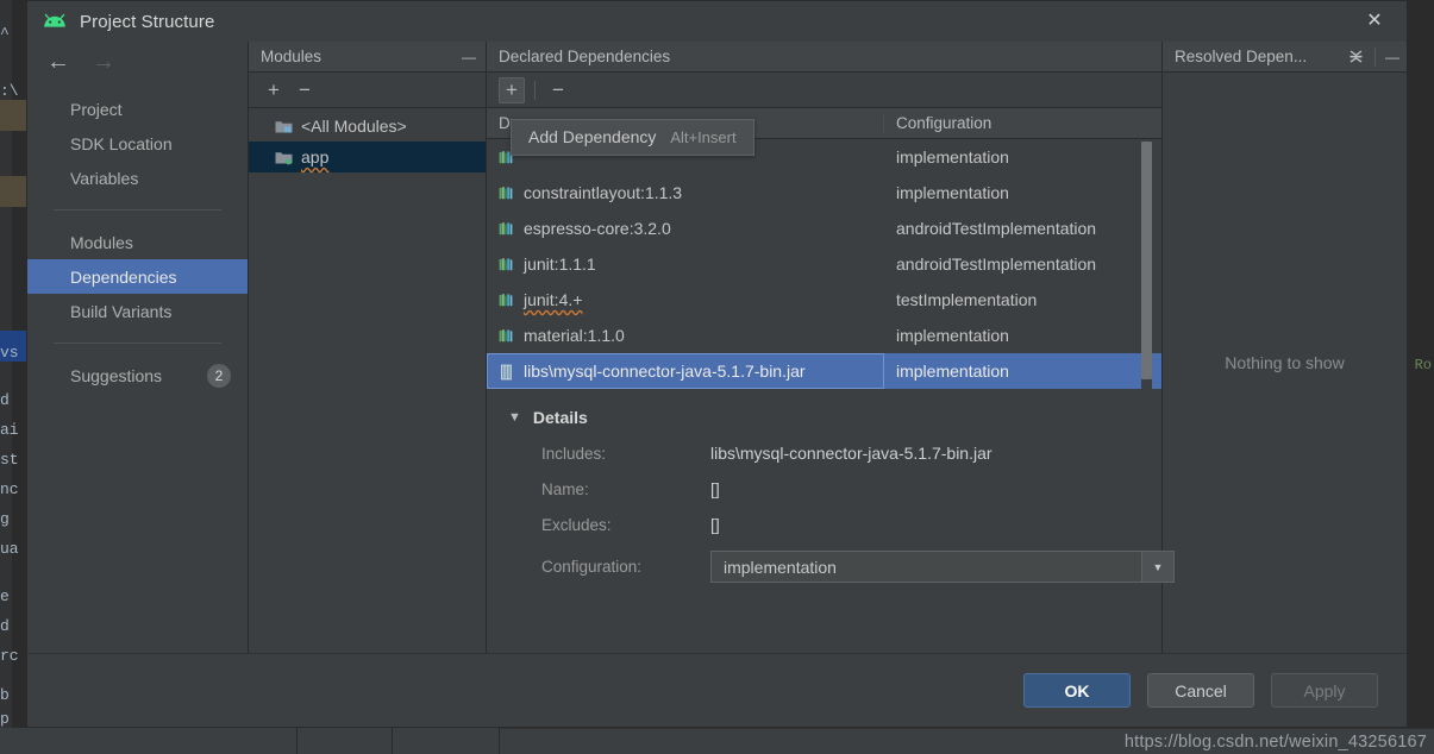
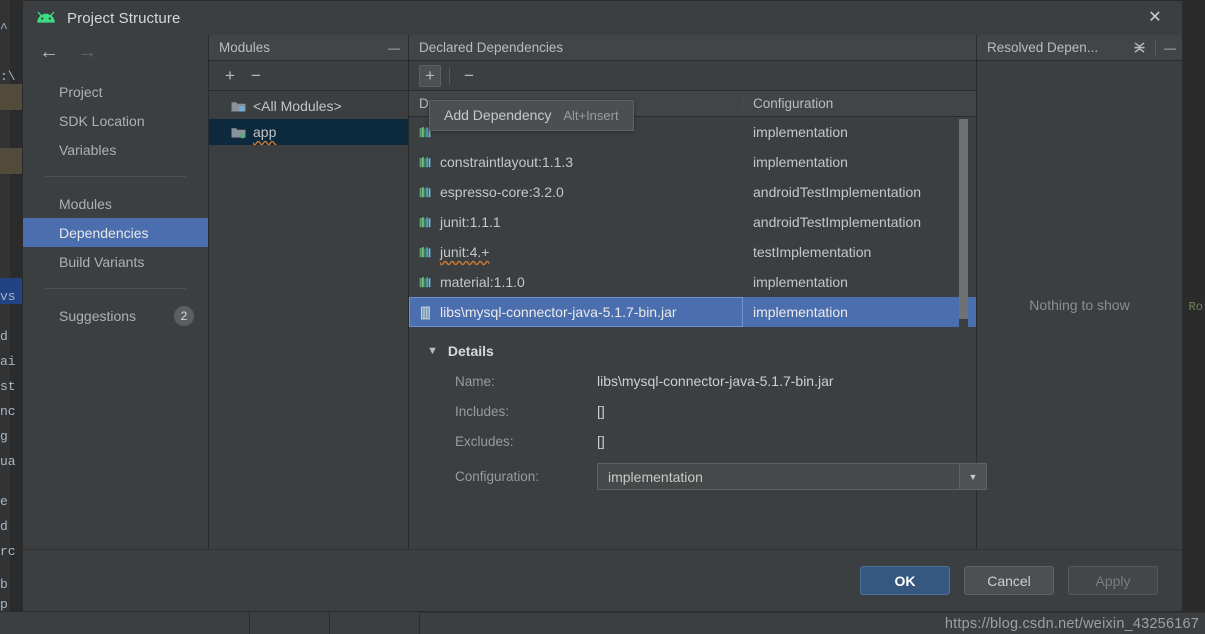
  ^
  :\
  vs
  d
  ai
  st
  nc
  g
  ua
  e
  d
  rc
  b
  p
  Ro
  Project Structure
  ✕
  ←
  →
  Project
  SDK Location
  Variables
  Modules
  Dependencies
  Build Variants
  Suggestions
  2
  Modules
  —
  +
  −
  <All Modules>
  app
  Declared Dependencies
  +
  −
  D
  Configuration
  implementation
  constraintlayout:1.1.3
  implementation
  espresso-core:3.2.0
  androidTestImplementation
  junit:1.1.1
  androidTestImplementation
  junit:4.+
  testImplementation
  material:1.1.0
  implementation
  libs\mysql-connector-java-5.1.7-bin.jar
  implementation
  Add Dependency Alt+Insert
  ▼
  Details
- Includes:
+ Name:
  libs\mysql-connector-java-5.1.7-bin.jar
- Name:
+ Includes:
  []
  Excludes:
  []
  Configuration:
  implementation
  ▼
  Resolved Depen...
  —
  Nothing to show
  OK
  Cancel
  Apply
  https://blog.csdn.net/weixin_43256167
